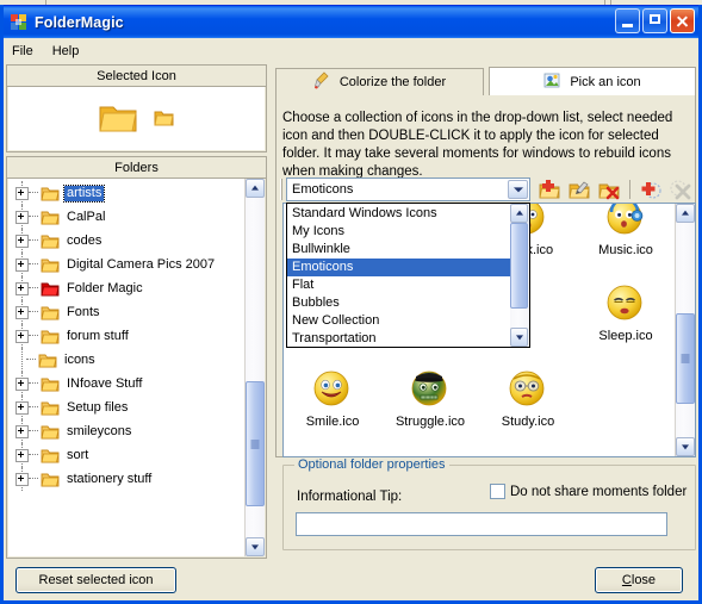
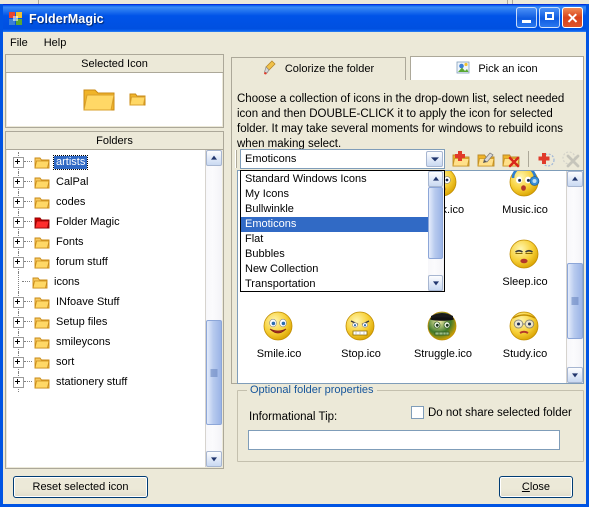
  FolderMagic
  File
  Help
  Selected Icon
  Folders
  artists
  CalPal
  codes
- Digital Camera Pics 2007
  Folder Magic
  Fonts
  forum stuff
  icons
  INfoave Stuff
  Setup files
  smileycons
  sort
  stationery stuff
  Colorize the folder
  Pick an icon
- Choose a collection of icons in the drop-down list, select needed icon and then DOUBLE-CLICK it to apply the icon for selected folder. It may take several moments for windows to rebuild icons when making changes.
+ Choose a collection of icons in the drop-down list, select needed icon and then DOUBLE-CLICK it to apply the icon for selected folder. It may take several moments for windows to rebuild icons when making select.
  Music.ico
  Sleep.ico
  Smile.ico
+ Stop.ico
  Struggle.ico
  Study.ico
  Emoticons
  Standard Windows Icons
  My Icons
  Bullwinkle
  Emoticons
  Flat
  Bubbles
  New Collection
  Transportation
  Optional folder properties
  Informational Tip:
- Do not share moments folder
+ Do not share selected folder
  Reset selected icon
  Close
